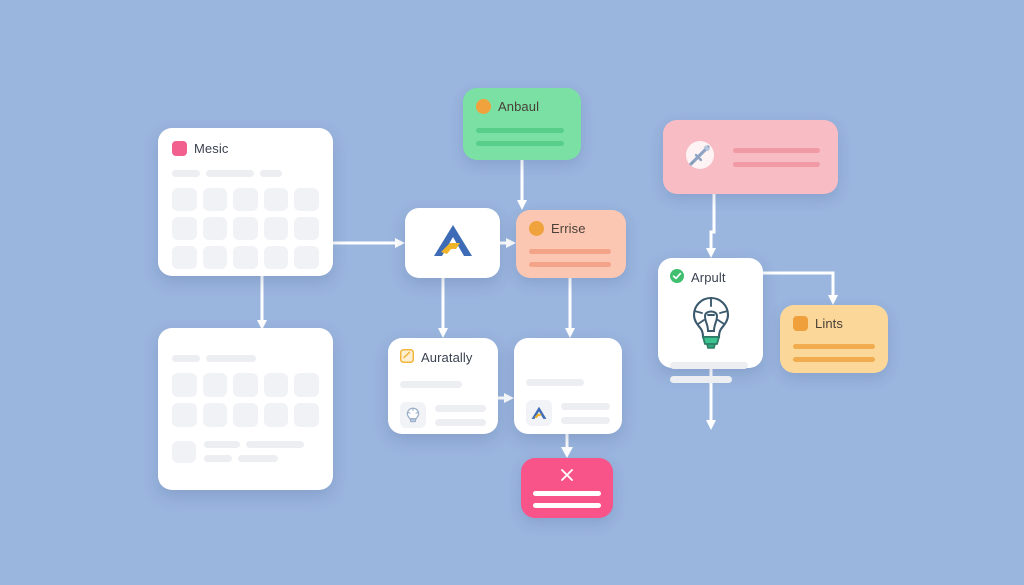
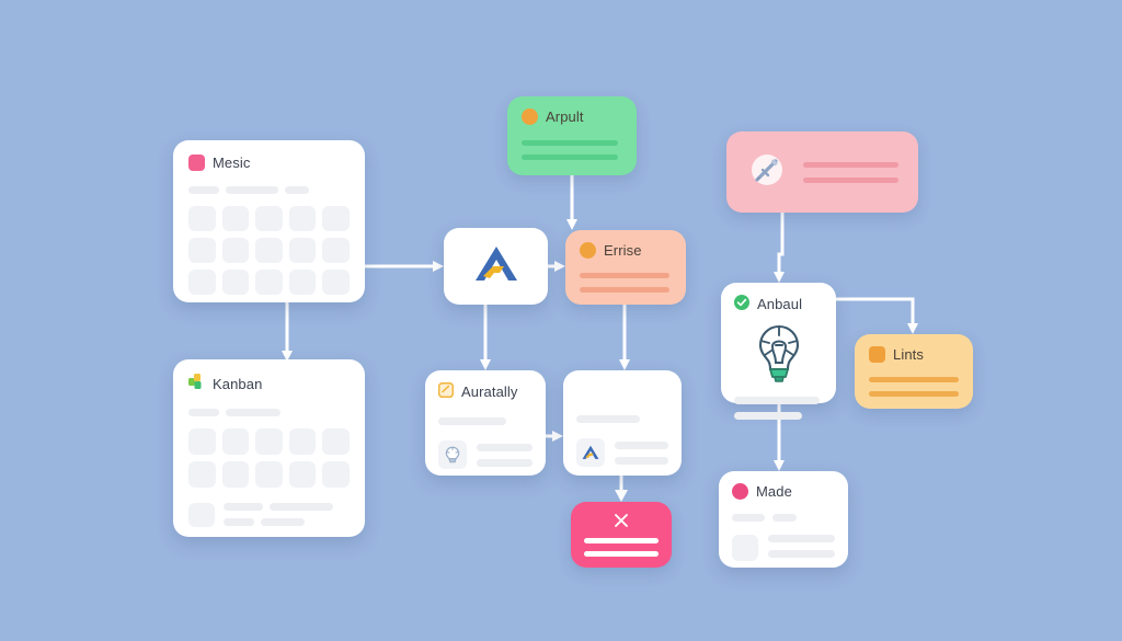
  Mesic
- Anbaul
+ Arpult
  Errise
- Arpult
+ Anbaul
  Lints
+ Kanban
  Auratally
+ Made
